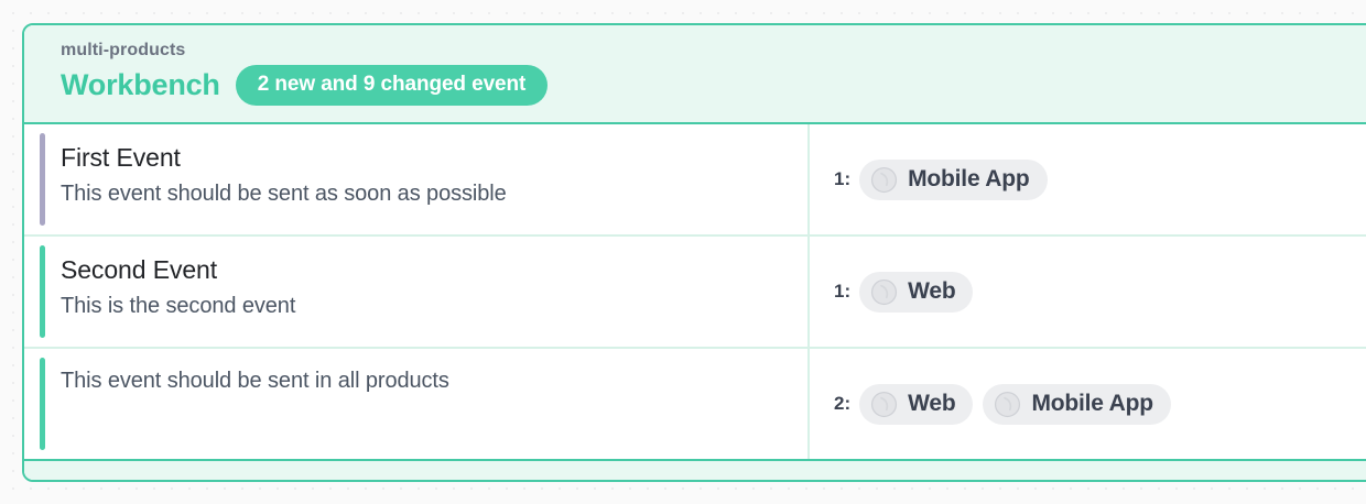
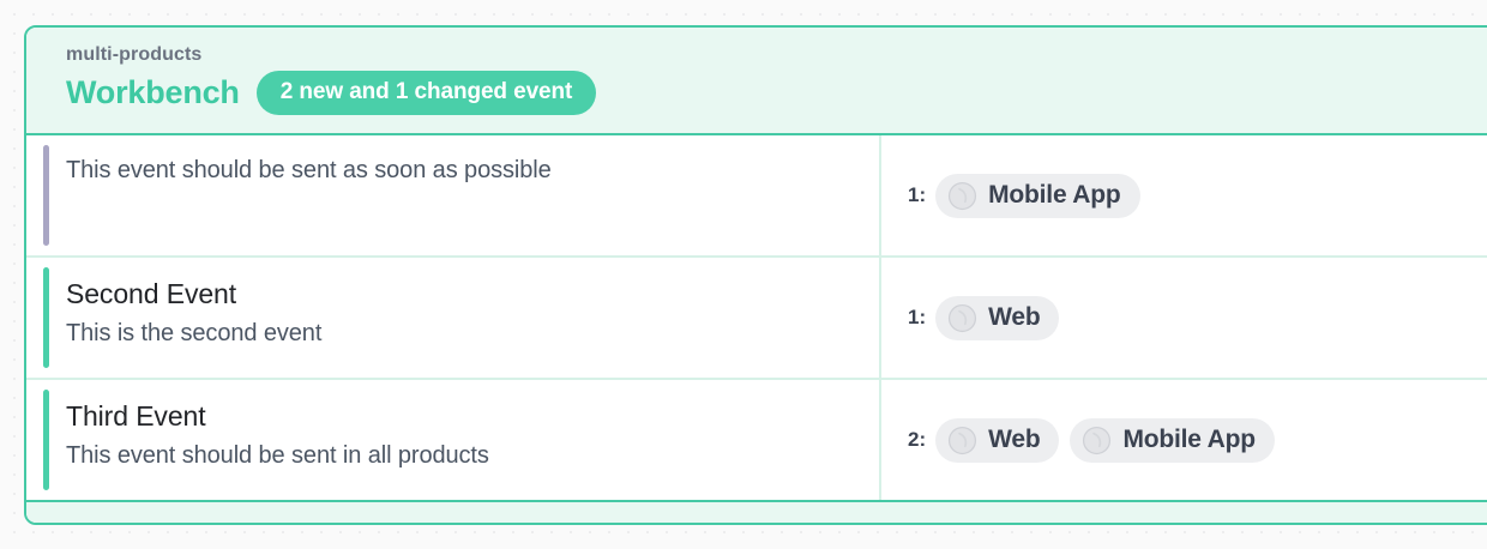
  multi-products
  Workbench
- 2 new and 9 changed event
+ 2 new and 1 changed event
- First Event
  This event should be sent as soon as possible
  1:
  Mobile App
  Second Event
  This is the second event
  1:
  Web
+ Third Event
  This event should be sent in all products
  2:
  Web
  Mobile App
